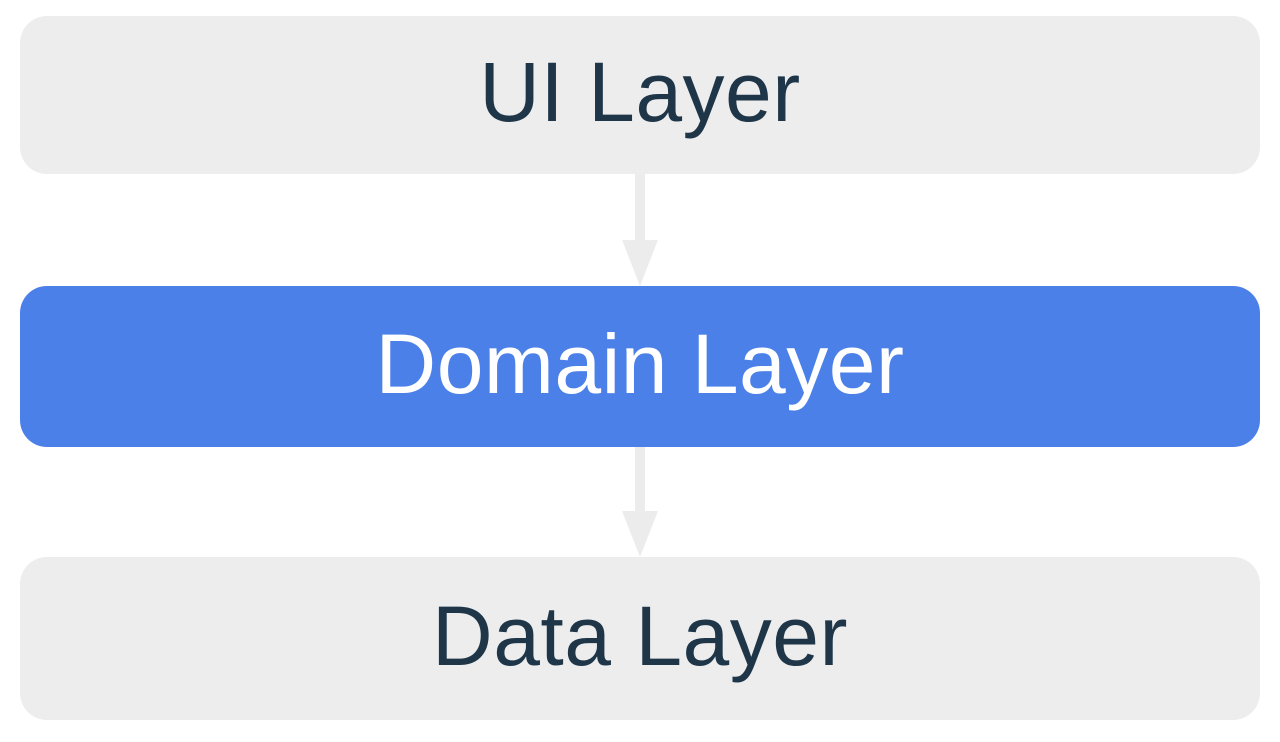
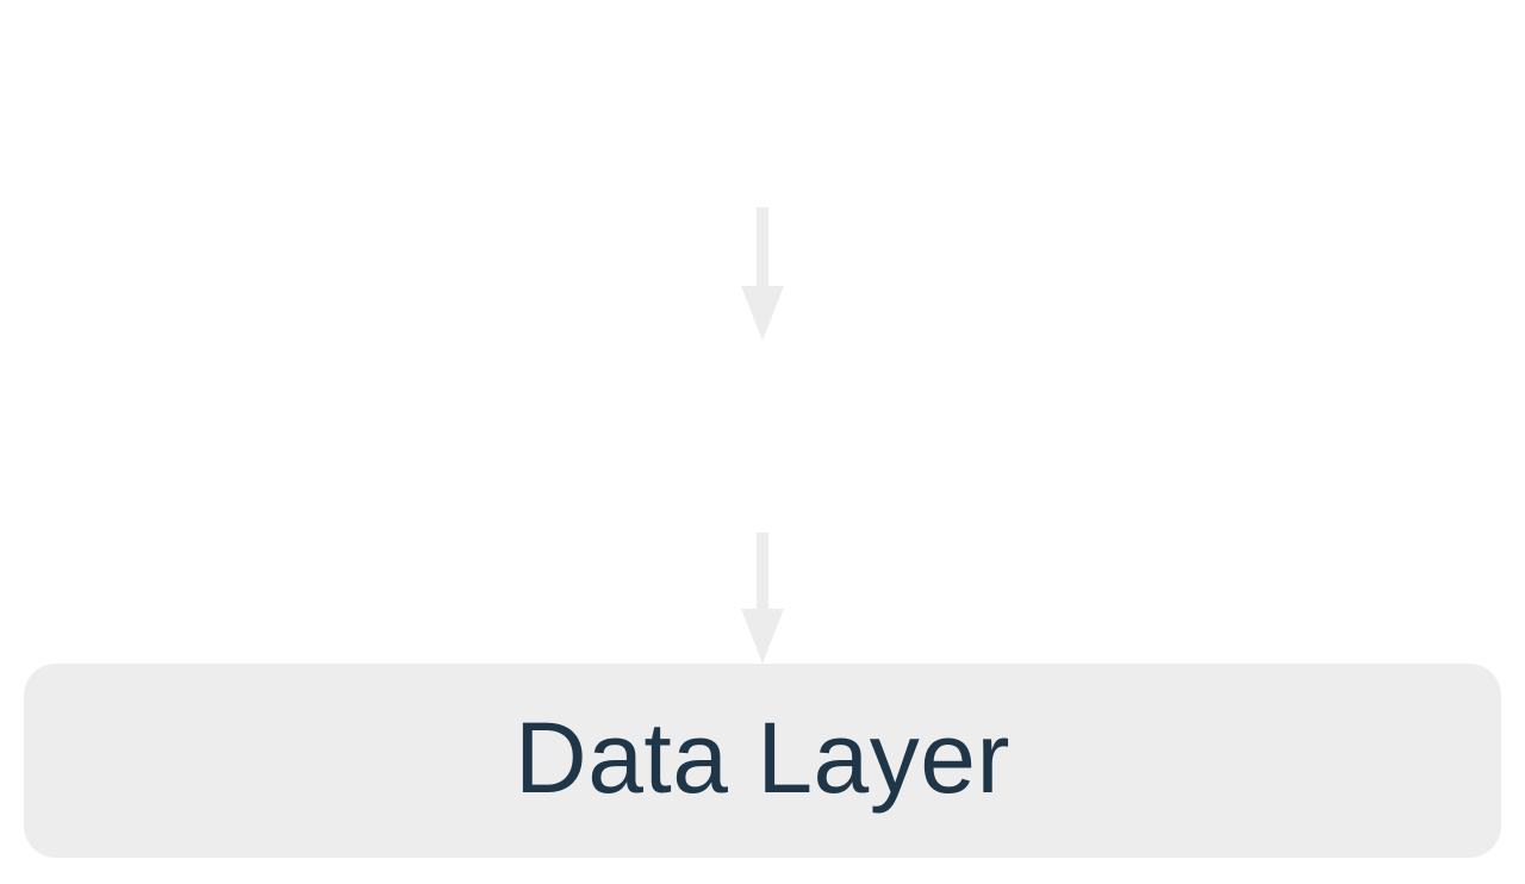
- UI Layer
- Domain Layer
  Data Layer
